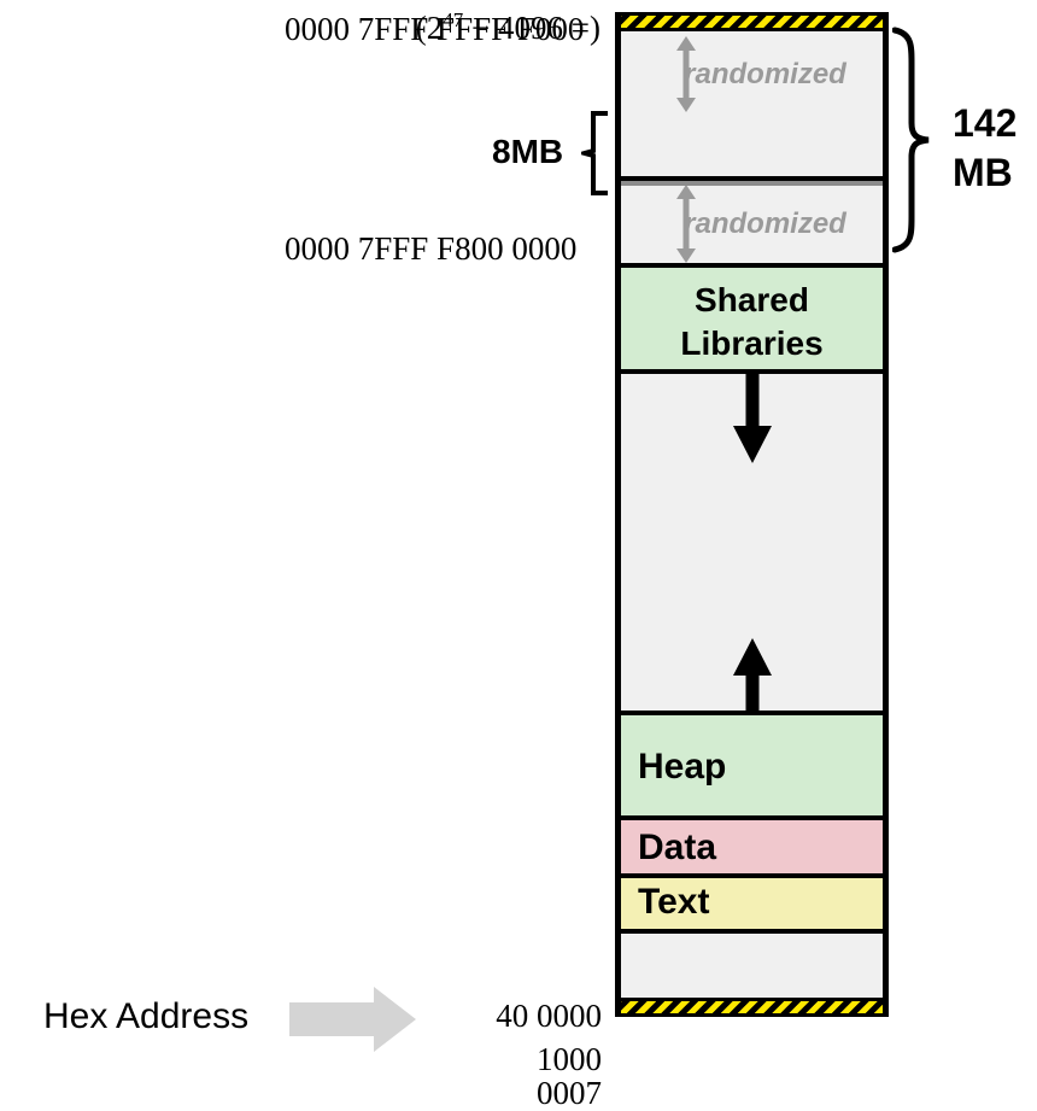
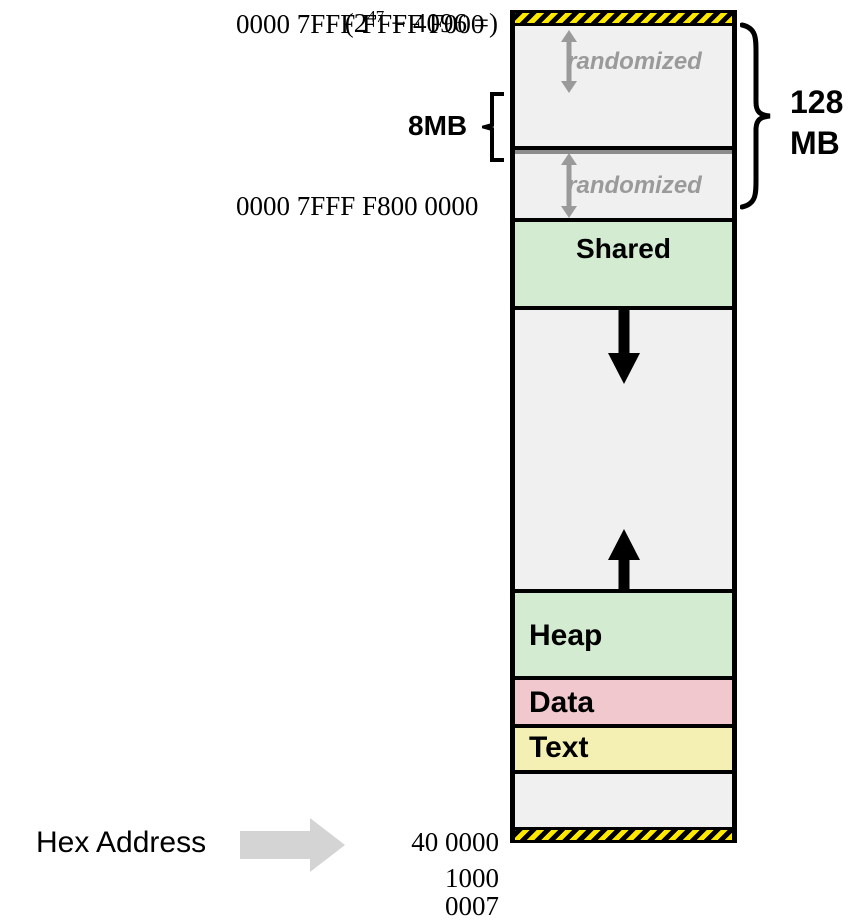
  (247 − 4096 =)
  0000 7FFF FFFF F000
  0000 7FFF F800 0000
  40 0000
  1000
  0007
  Hex Address
  8MB
- 142
+ 128
  MB
  randomized
  randomized
  Shared
- Libraries
  Heap
  Data
  Text
